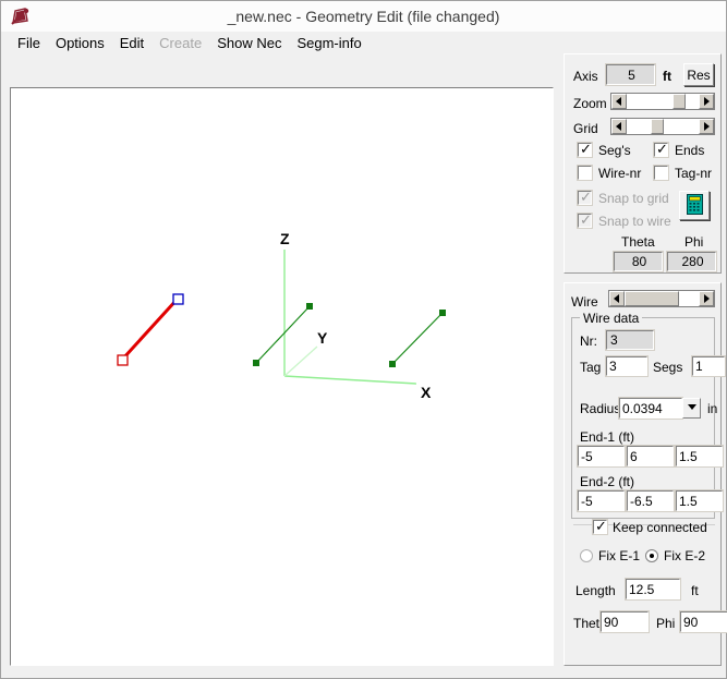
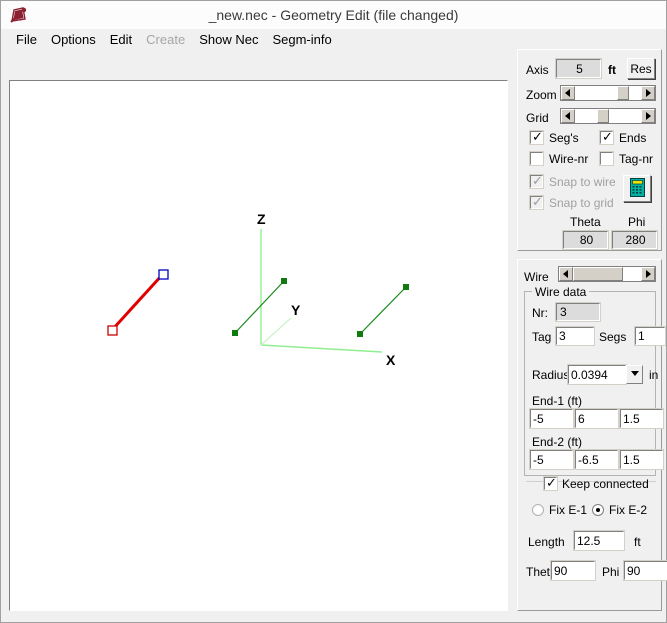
  _new.nec - Geometry Edit (file changed)
  File
  Options
  Edit
  Create
  Show Nec
  Segm-info
  Z
  X
  Y
  Axis
  5
  ft
  Res
  Zoom
  Grid
  ✓
  Seg's
  ✓
  Ends
  Wire-nr
  Tag-nr
  ✓
- Snap to grid
+ Snap to wire
  ✓
- Snap to wire
+ Snap to grid
  Theta
  Phi
  80
  280
  Wire
  Wire data
  Nr:
  3
  Tag
  3
  Segs
  1
  Radius
  0.0394
  in
  End-1 (ft)
  -5
  6
  1.5
  End-2 (ft)
  -5
  -6.5
  1.5
  ✓
  Keep connected
  Fix E-1
  Fix E-2
  Length
  12.5
  ft
  Thet
  90
  Phi
  90
